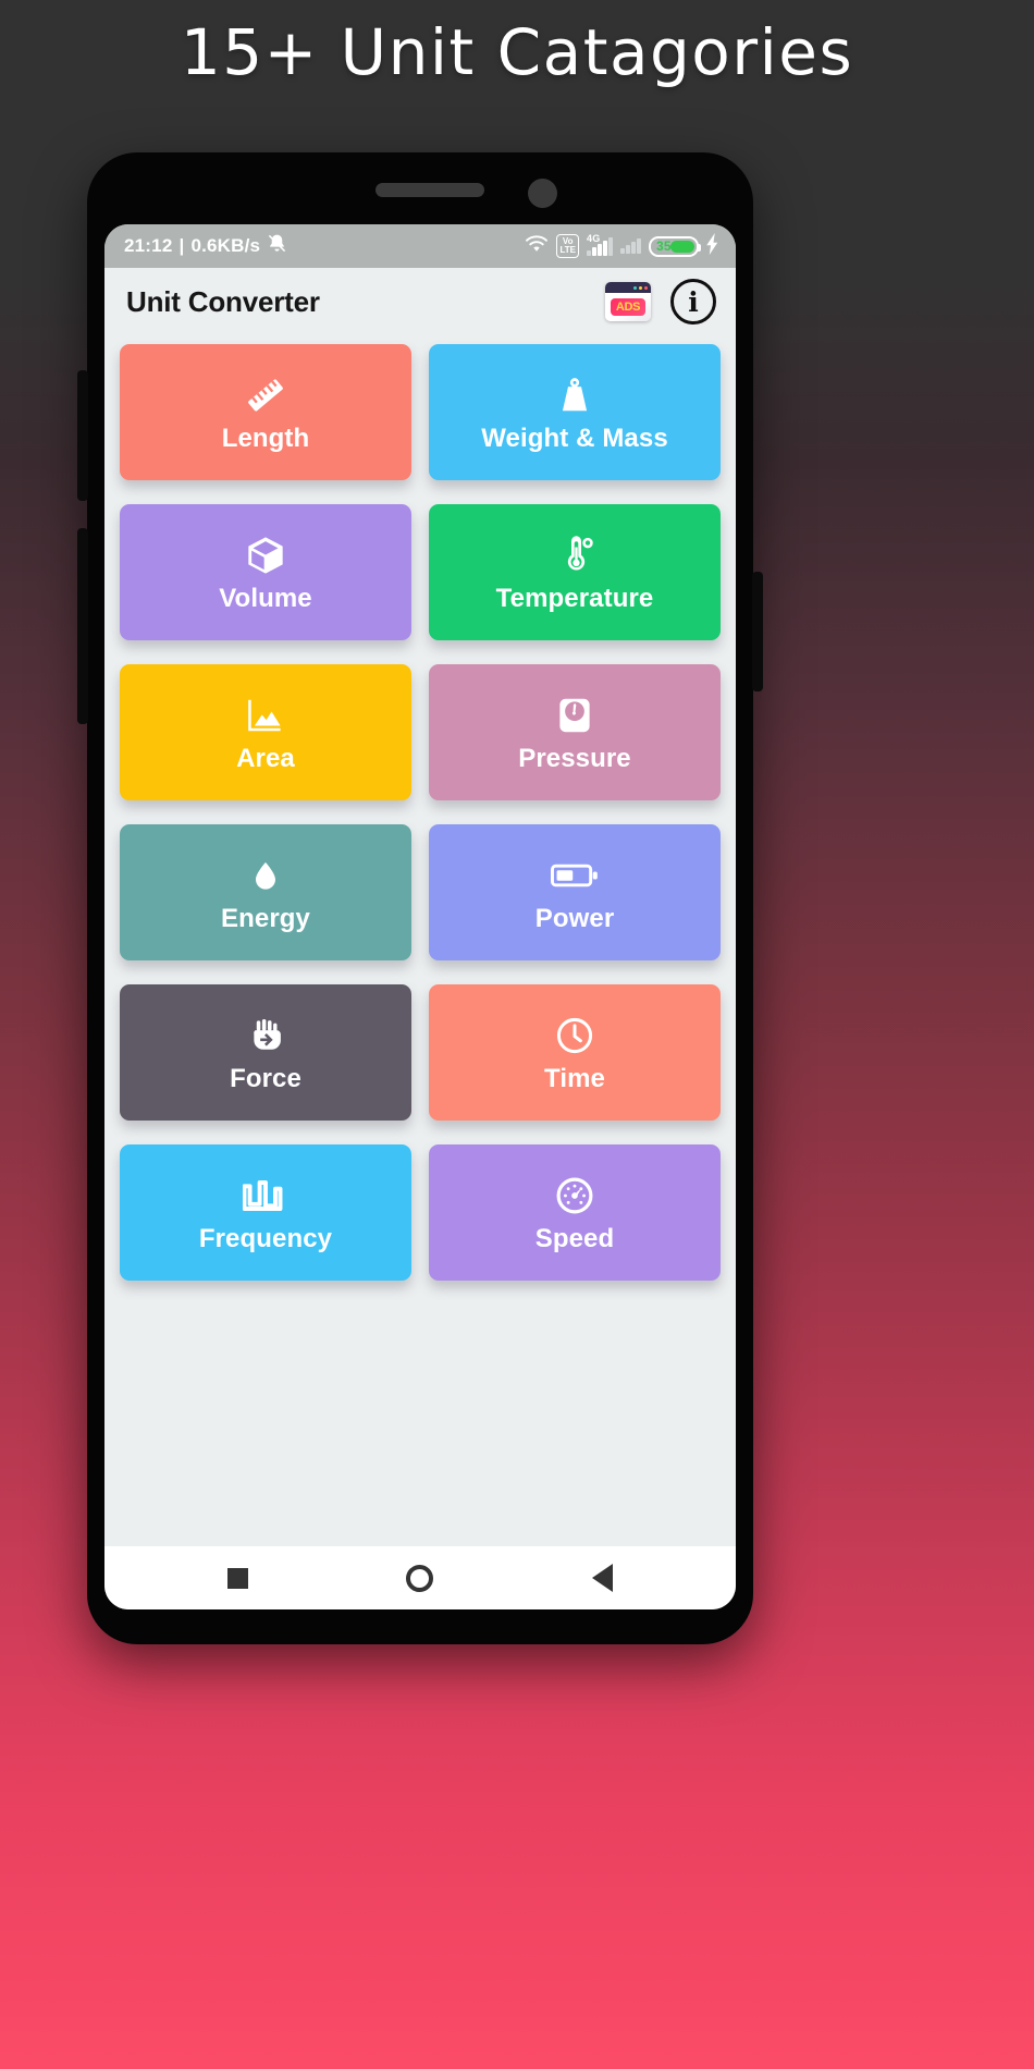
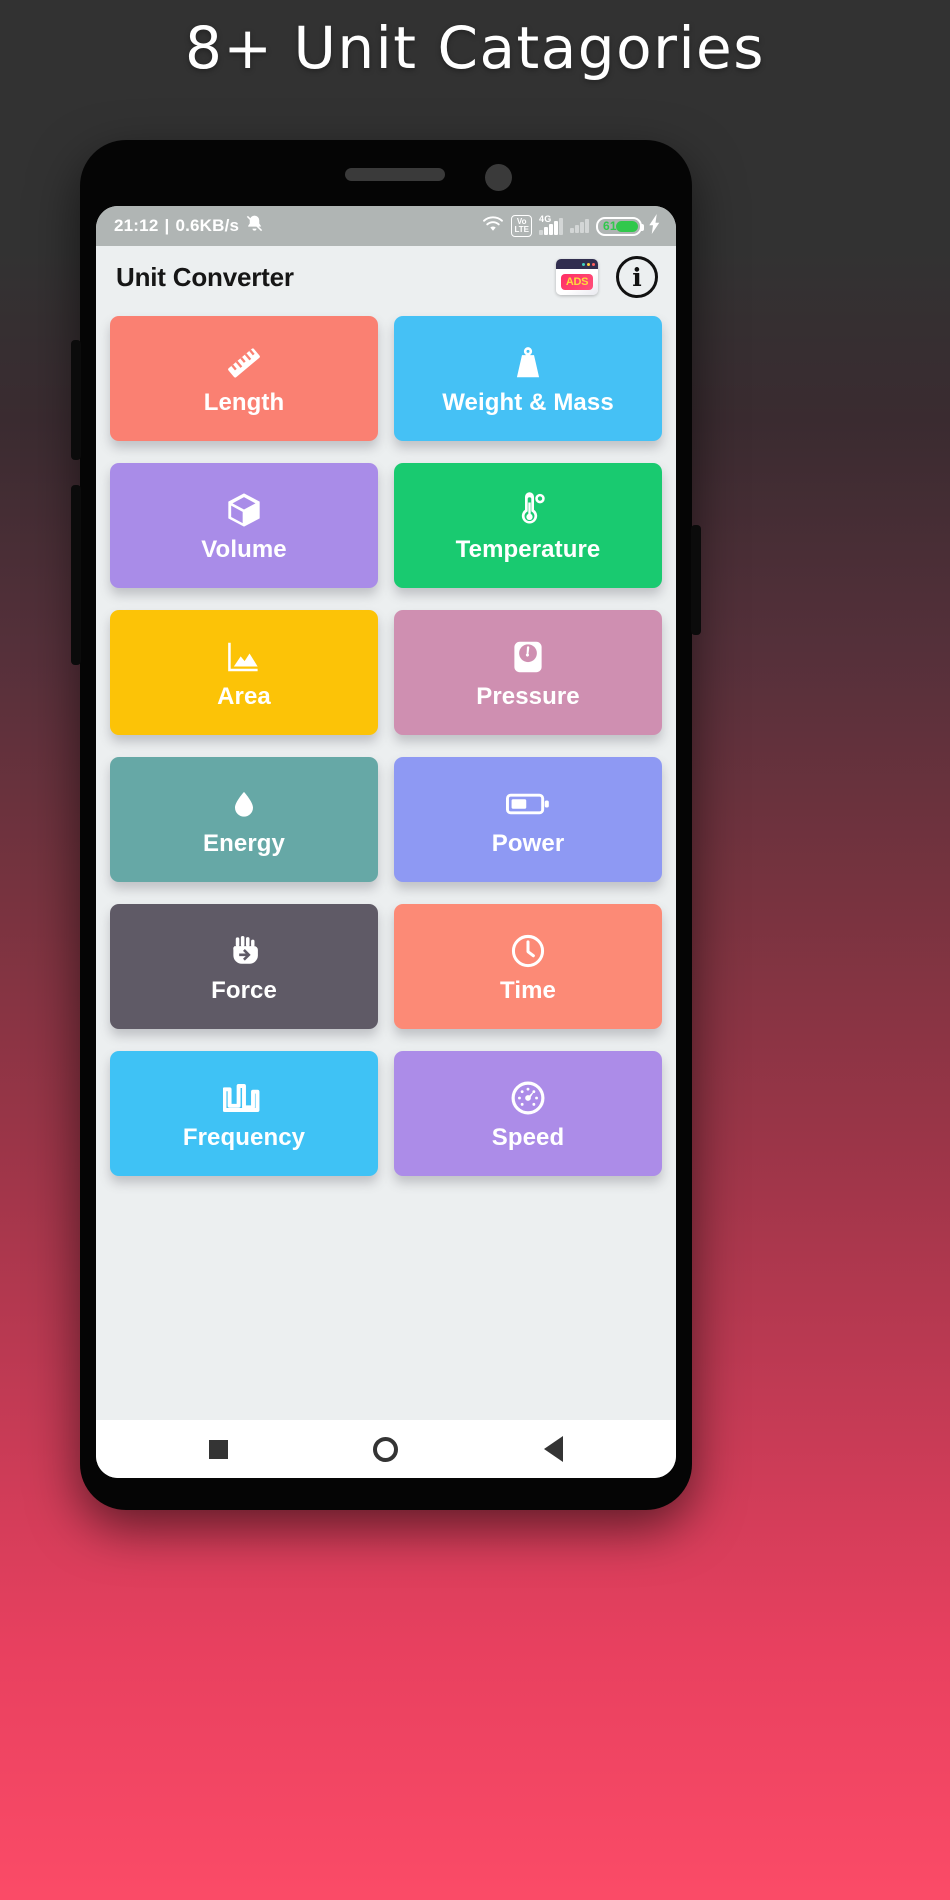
- 15+ Unit Catagories
+ 8+ Unit Catagories
  21:12
  |
  0.6KB/s
  Vo
  LTE
  4G
- 35
+ 61
  Unit Converter
  ADS
  i
  Length
  Weight & Mass
  Volume
  Temperature
  Area
  Pressure
  Energy
  Power
  Force
  Time
  Frequency
  Speed
